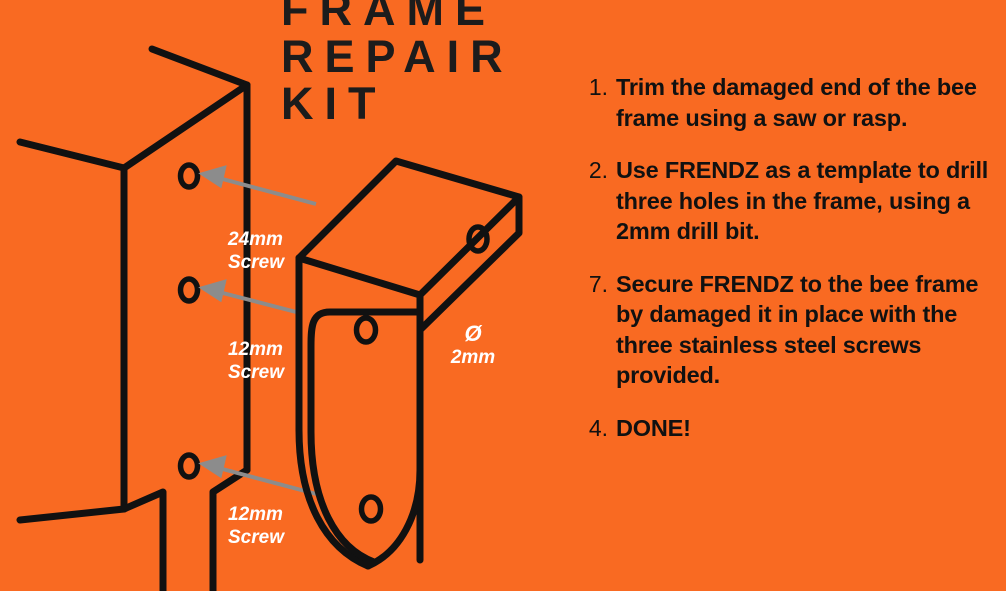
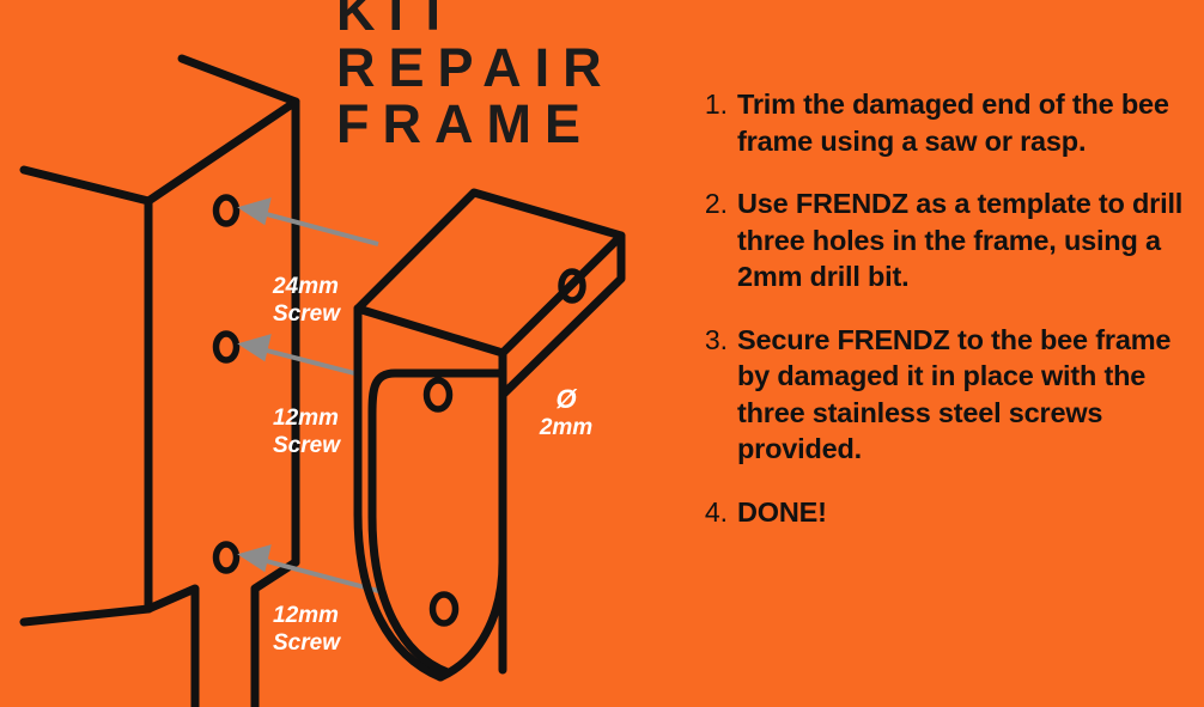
  24mm
  Screw
  12mm
  Screw
  12mm
  Screw
  Ø
  2mm
- FRAME
+ KIT
  REPAIR
- KIT
+ FRAME
  1.
  Trim the damaged end of the bee frame using a saw or rasp.
  2.
  Use FRENDZ as a template to drill three holes in the frame, using a 2mm drill bit.
- 7.
+ 3.
  Secure FRENDZ to the bee frame by damaged it in place with the three stainless steel screws provided.
  4.
  DONE!
